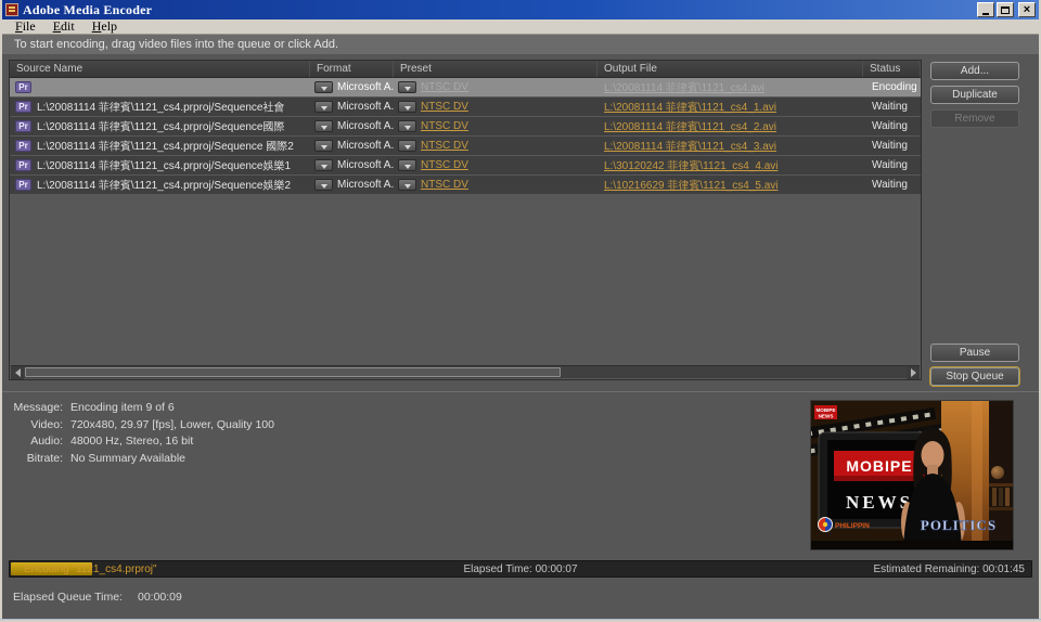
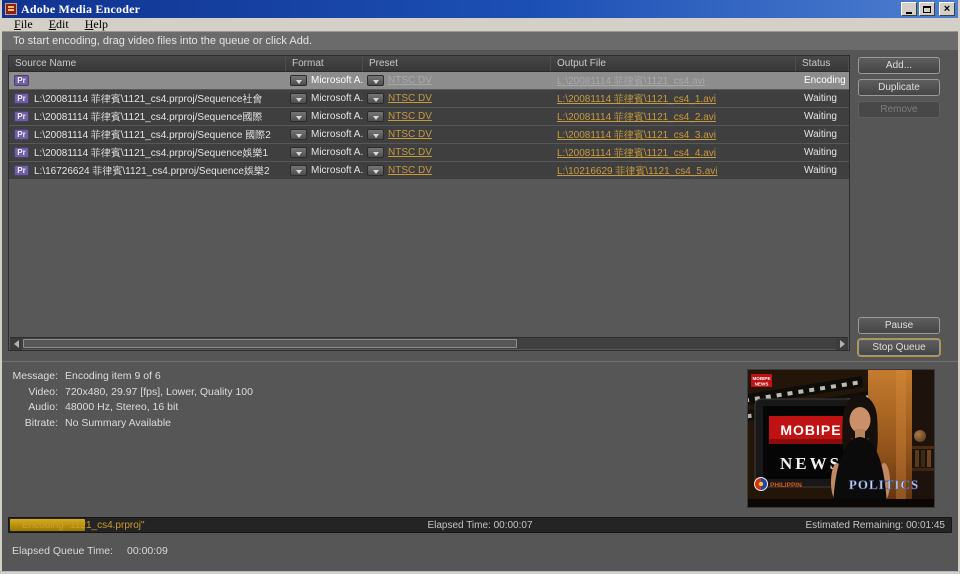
  Adobe Media Encoder
  ×
  File
  Edit
  Help
  To start encoding, drag video files into the queue or click Add.
  Source Name
  Format
  Preset
  Output File
  Status
  Pr
  Microsoft A.
  NTSC DV
  L:\20081114 菲律賓\1121_cs4.avi
  Encoding
  Pr
  L:\20081114 菲律賓\1121_cs4.prproj/Sequence社會
  Microsoft A.
  NTSC DV
  L:\20081114 菲律賓\1121_cs4_1.avi
  Waiting
  Pr
  L:\20081114 菲律賓\1121_cs4.prproj/Sequence國際
  Microsoft A.
  NTSC DV
  L:\20081114 菲律賓\1121_cs4_2.avi
  Waiting
  Pr
  L:\20081114 菲律賓\1121_cs4.prproj/Sequence 國際2
  Microsoft A.
  NTSC DV
  L:\20081114 菲律賓\1121_cs4_3.avi
  Waiting
  Pr
  L:\20081114 菲律賓\1121_cs4.prproj/Sequence娛樂1
  Microsoft A.
  NTSC DV
- L:\30120242 菲律賓\1121_cs4_4.avi
+ L:\20081114 菲律賓\1121_cs4_4.avi
  Waiting
  Pr
- L:\20081114 菲律賓\1121_cs4.prproj/Sequence娛樂2
+ L:\16726624 菲律賓\1121_cs4.prproj/Sequence娛樂2
  Microsoft A.
  NTSC DV
  L:\10216629 菲律賓\1121_cs4_5.avi
  Waiting
  Add...
  Duplicate
  Remove
  Pause
  Stop Queue
  Message:
  Encoding item 9 of 6
  Video:
  720x480, 29.97 [fps], Lower, Quality 100
  Audio:
  48000 Hz, Stereo, 16 bit
  Bitrate:
  No Summary Available
  MOBIPE
  NEW
  POLITICS
  Encoding "1121_cs4.prproj"
  Elapsed Time: 00:00:07
  Estimated Remaining: 00:01:45
  Elapsed Queue Time: 00:00:09
